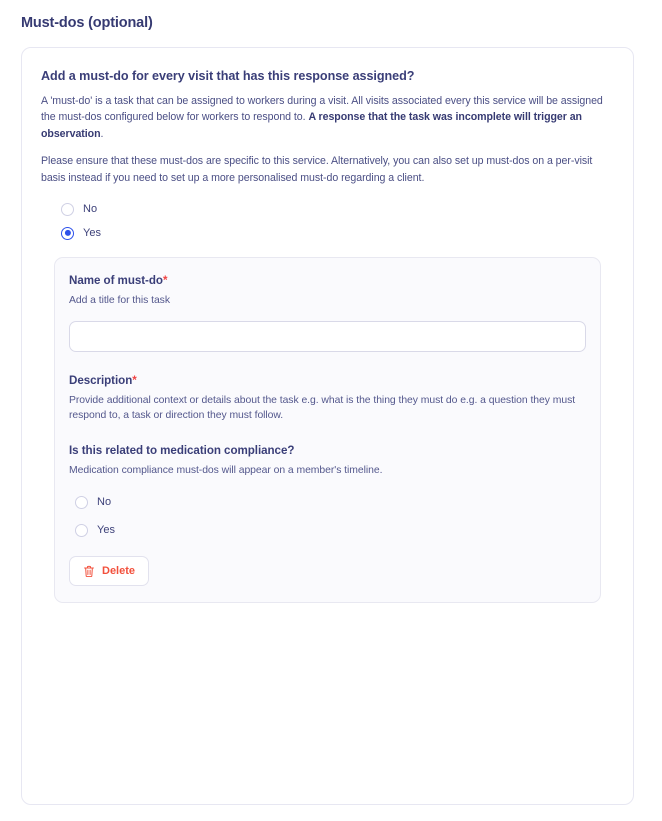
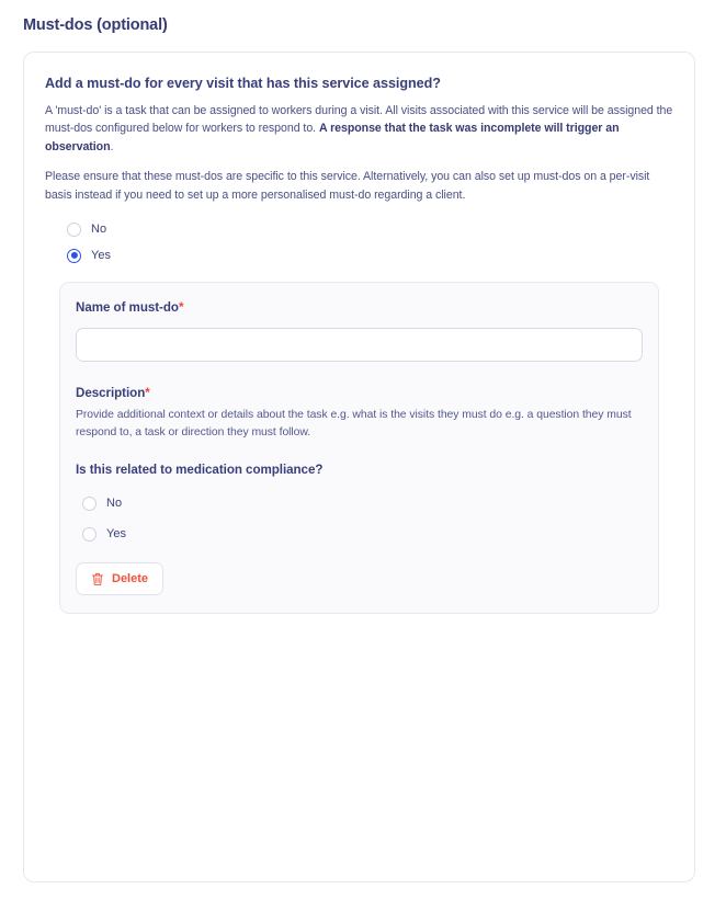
  Must-dos (optional)
- Add a must-do for every visit that has this response assigned?
+ Add a must-do for every visit that has this service assigned?
- A 'must-do' is a task that can be assigned to workers during a visit. All visits associated every this service will be assigned the must-dos configured below for workers to respond to. A response that the task was incomplete will trigger an observation.
+ A 'must-do' is a task that can be assigned to workers during a visit. All visits associated with this service will be assigned the must-dos configured below for workers to respond to. A response that the task was incomplete will trigger an observation.
  Please ensure that these must-dos are specific to this service. Alternatively, you can also set up must-dos on a per-visit basis instead if you need to set up a more personalised must-do regarding a client.
  No
  Yes
  Name of must-do*
- Add a title for this task
  Description*
- Provide additional context or details about the task e.g. what is the thing they must do e.g. a question they must respond to, a task or direction they must follow.
+ Provide additional context or details about the task e.g. what is the visits they must do e.g. a question they must respond to, a task or direction they must follow.
  Is this related to medication compliance?
- Medication compliance must-dos will appear on a member's timeline.
  No
  Yes
  Delete
